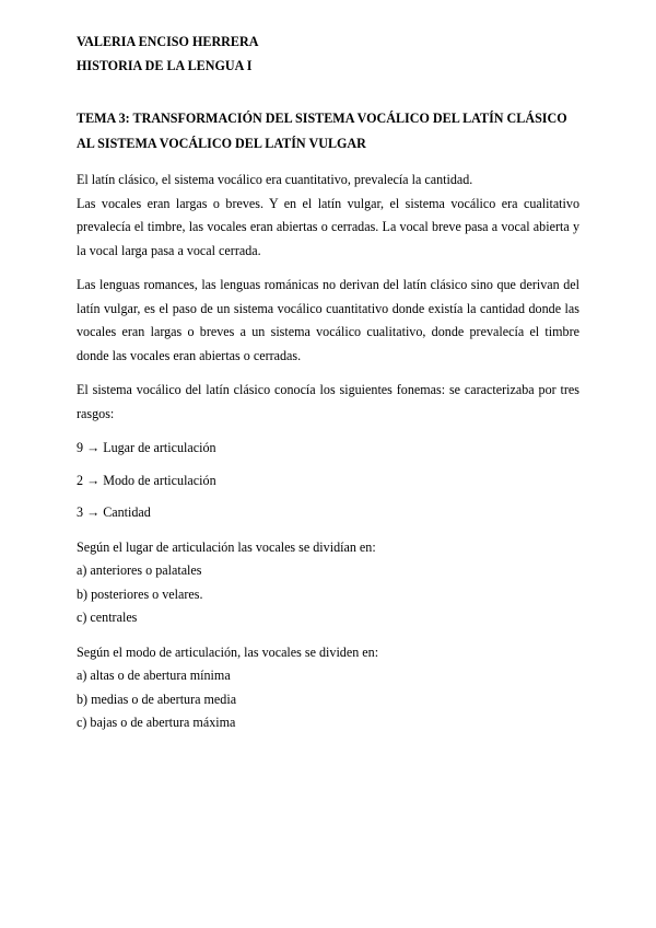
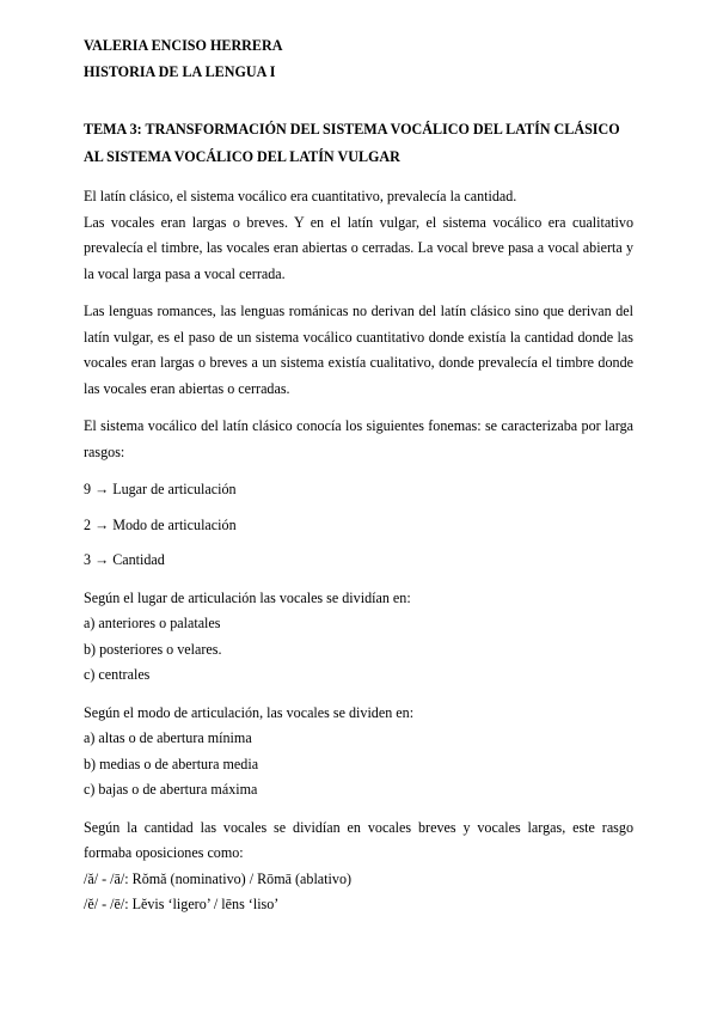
  VALERIA ENCISO HERRERA
  HISTORIA DE LA LENGUA I
  TEMA 3: TRANSFORMACIÓN DEL SISTEMA VOCÁLICO DEL LATÍN CLÁSICO
  AL SISTEMA VOCÁLICO DEL LATÍN VULGAR
  El latín clásico, el sistema vocálico era cuantitativo, prevalecía la cantidad.
  Las vocales eran largas o breves. Y en el latín vulgar, el sistema vocálico era cualitativo prevalecía el timbre, las vocales eran abiertas o cerradas. La vocal breve pasa a vocal abierta y la vocal larga pasa a vocal cerrada.
- Las lenguas romances, las lenguas románicas no derivan del latín clásico sino que derivan del latín vulgar, es el paso de un sistema vocálico cuantitativo donde existía la cantidad donde las vocales eran largas o breves a un sistema vocálico cualitativo, donde prevalecía el timbre donde las vocales eran abiertas o cerradas.
+ Las lenguas romances, las lenguas románicas no derivan del latín clásico sino que derivan del latín vulgar, es el paso de un sistema vocálico cuantitativo donde existía la cantidad donde las vocales eran largas o breves a un sistema existía cualitativo, donde prevalecía el timbre donde las vocales eran abiertas o cerradas.
- El sistema vocálico del latín clásico conocía los siguientes fonemas: se caracterizaba por tres rasgos:
+ El sistema vocálico del latín clásico conocía los siguientes fonemas: se caracterizaba por larga rasgos:
  9 → Lugar de articulación
  2 → Modo de articulación
  3 → Cantidad
  Según el lugar de articulación las vocales se dividían en:
  a) anteriores o palatales
  b) posteriores o velares.
  c) centrales
  Según el modo de articulación, las vocales se dividen en:
  a) altas o de abertura mínima
  b) medias o de abertura media
  c) bajas o de abertura máxima
+ Según la cantidad las vocales se dividían en vocales breves y vocales largas, este rasgo formaba oposiciones como:
+ /ă/ - /ā/: Rŏmă (nominativo) / Rōmā (ablativo)
+ /ĕ/ - /ē/: Lĕvis ‘ligero’ / lēns ‘liso’
